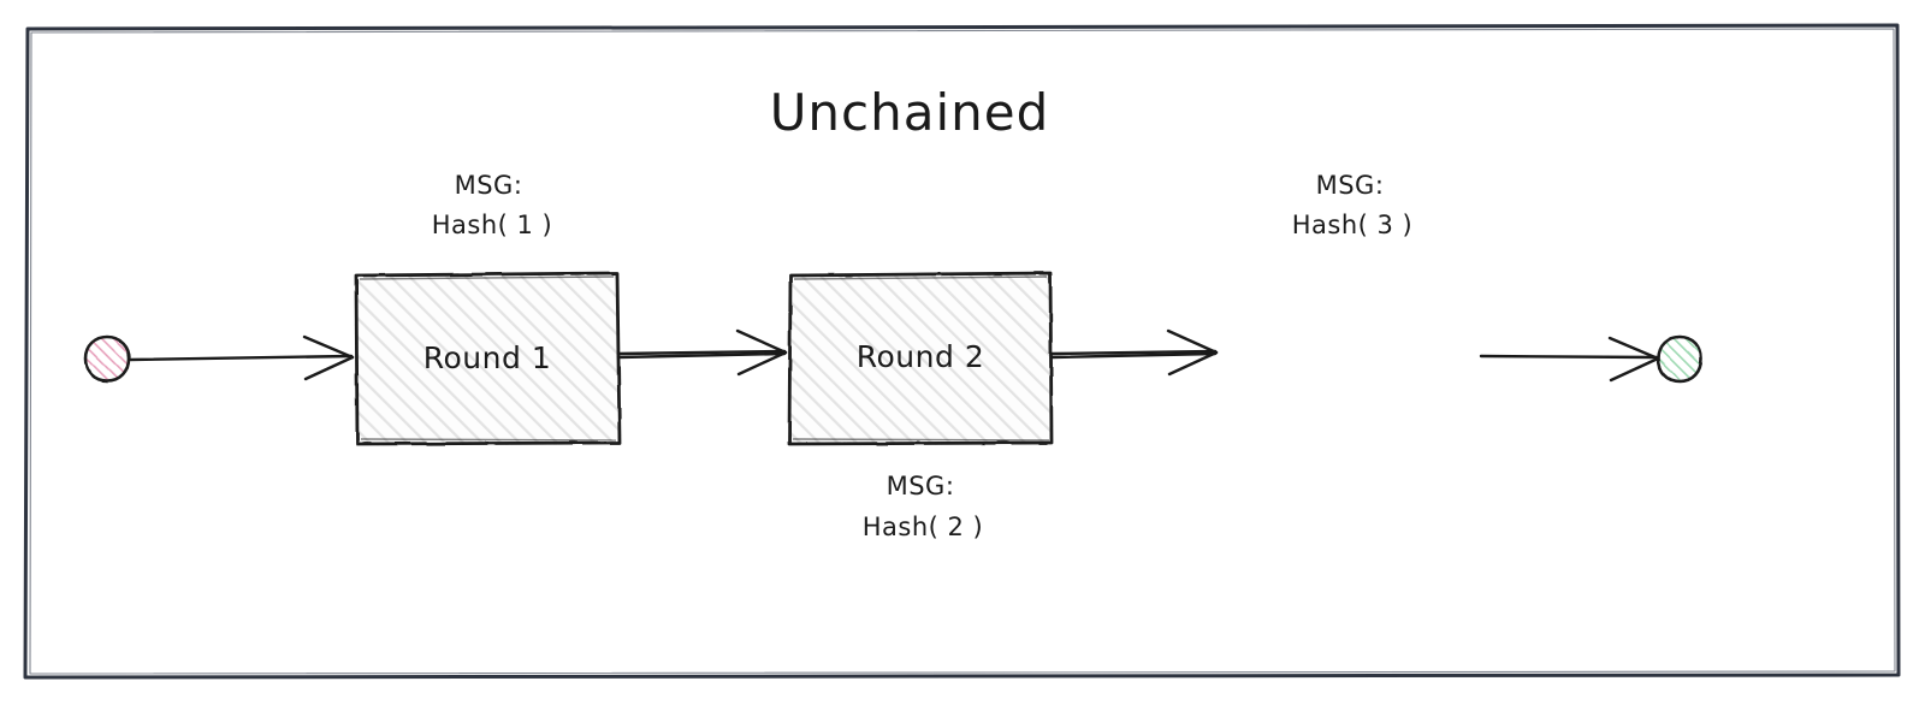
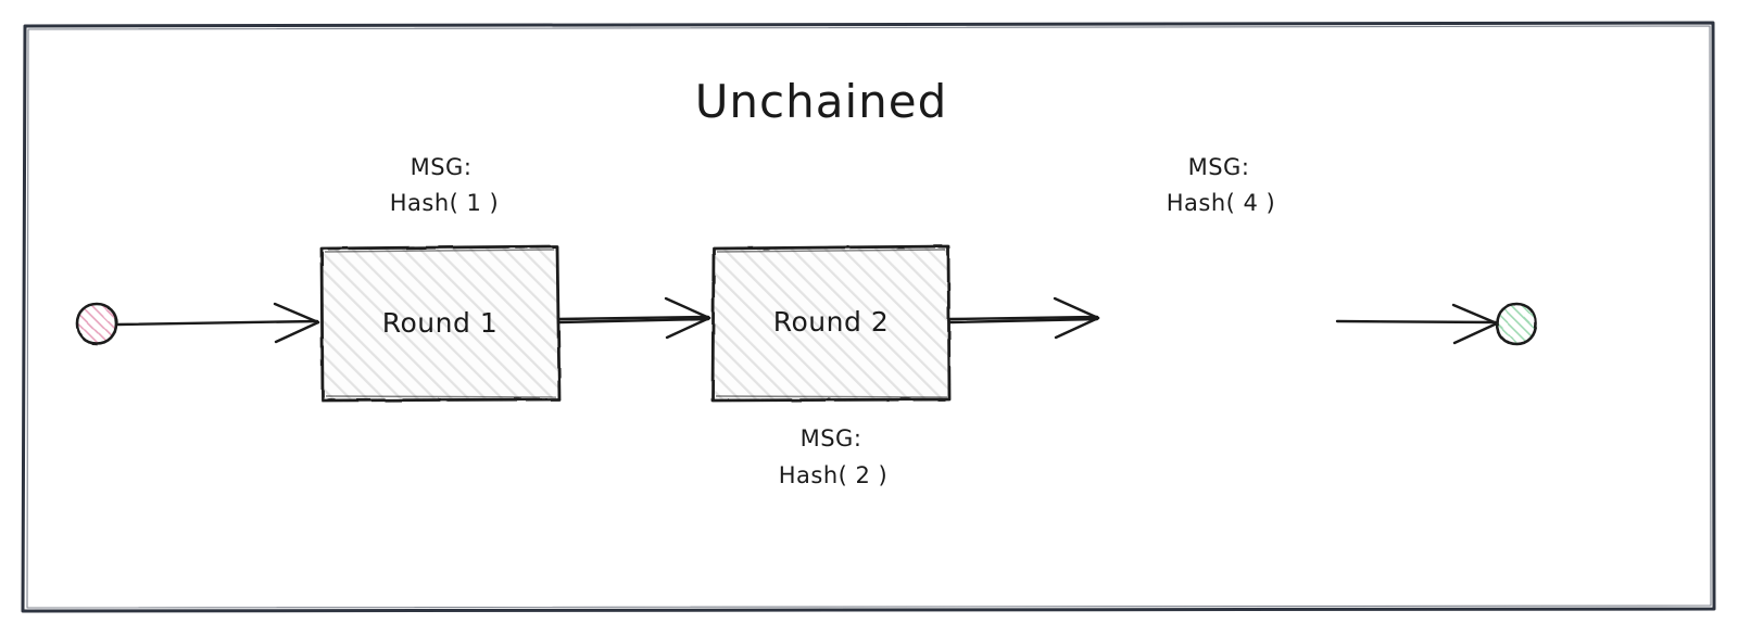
  Unchained
  Round 1
  Round 2
  MSG:
  Hash( 1 )
  MSG:
  Hash( 2 )
  MSG:
- Hash( 3 )
+ Hash( 4 )
